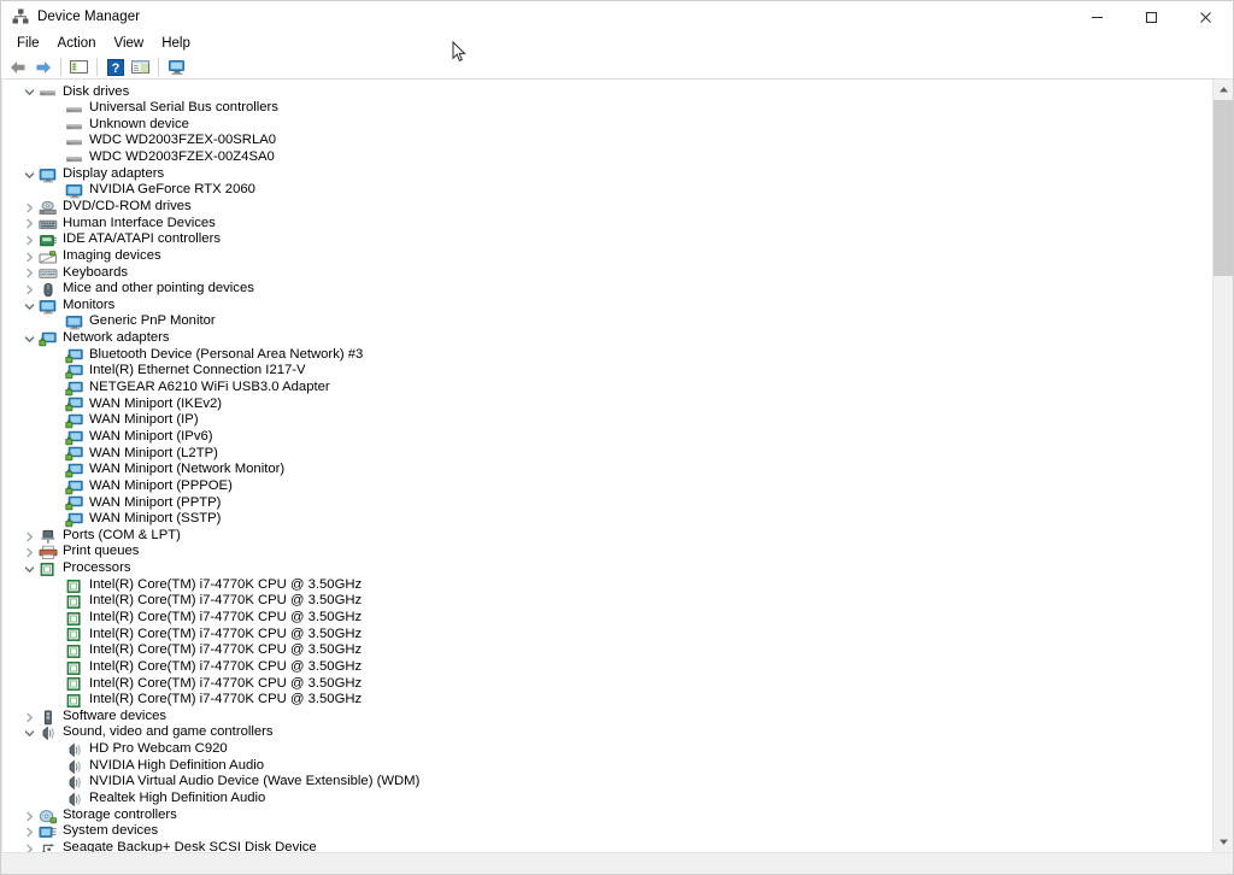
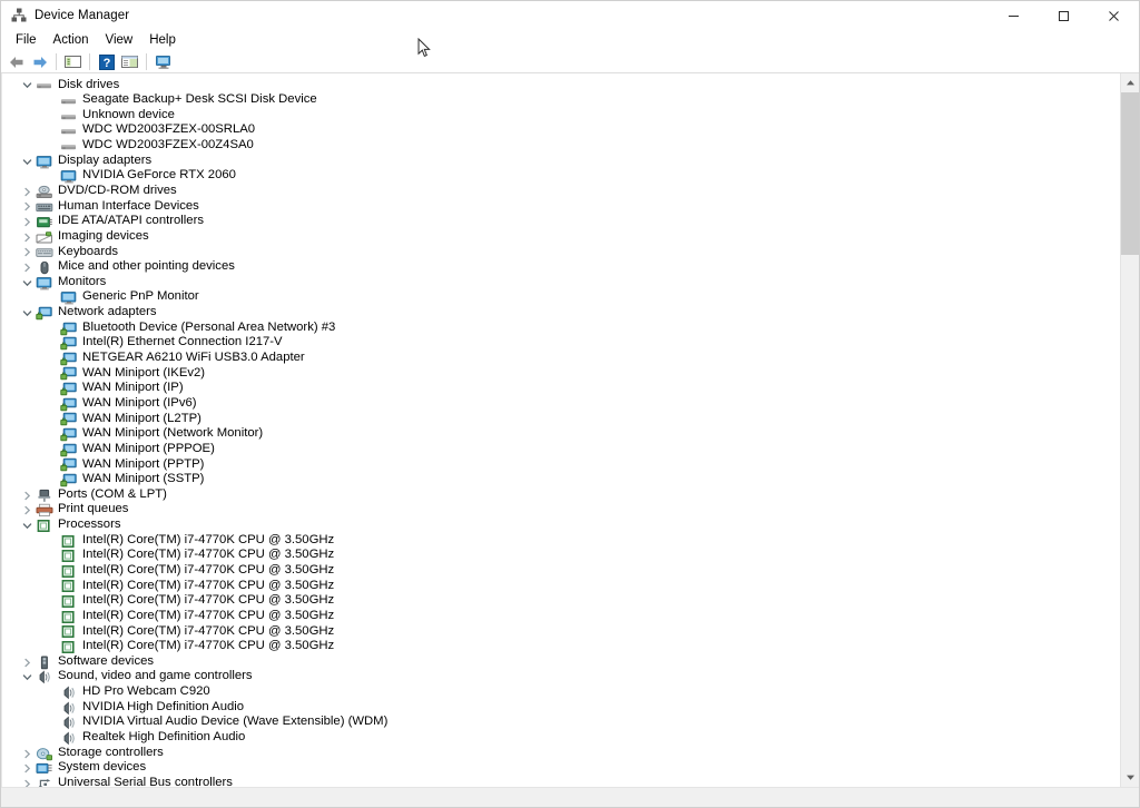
  Device Manager
  File
  Action
  View
  Help
  ?
  Disk drives
- Universal Serial Bus controllers
+ Seagate Backup+ Desk SCSI Disk Device
  Unknown device
  WDC WD2003FZEX-00SRLA0
  WDC WD2003FZEX-00Z4SA0
  Display adapters
  NVIDIA GeForce RTX 2060
  DVD/CD-ROM drives
  Human Interface Devices
  IDE ATA/ATAPI controllers
  Imaging devices
  Keyboards
  Mice and other pointing devices
  Monitors
  Generic PnP Monitor
  Network adapters
  Bluetooth Device (Personal Area Network) #3
  Intel(R) Ethernet Connection I217-V
  NETGEAR A6210 WiFi USB3.0 Adapter
  WAN Miniport (IKEv2)
  WAN Miniport (IP)
  WAN Miniport (IPv6)
  WAN Miniport (L2TP)
  WAN Miniport (Network Monitor)
  WAN Miniport (PPPOE)
  WAN Miniport (PPTP)
  WAN Miniport (SSTP)
  Ports (COM & LPT)
  Print queues
  Processors
  Intel(R) Core(TM) i7-4770K CPU @ 3.50GHz
  Intel(R) Core(TM) i7-4770K CPU @ 3.50GHz
  Intel(R) Core(TM) i7-4770K CPU @ 3.50GHz
  Intel(R) Core(TM) i7-4770K CPU @ 3.50GHz
  Intel(R) Core(TM) i7-4770K CPU @ 3.50GHz
  Intel(R) Core(TM) i7-4770K CPU @ 3.50GHz
  Intel(R) Core(TM) i7-4770K CPU @ 3.50GHz
  Intel(R) Core(TM) i7-4770K CPU @ 3.50GHz
  Software devices
  Sound, video and game controllers
  HD Pro Webcam C920
  NVIDIA High Definition Audio
  NVIDIA Virtual Audio Device (Wave Extensible) (WDM)
  Realtek High Definition Audio
  Storage controllers
  System devices
- Seagate Backup+ Desk SCSI Disk Device
+ Universal Serial Bus controllers
